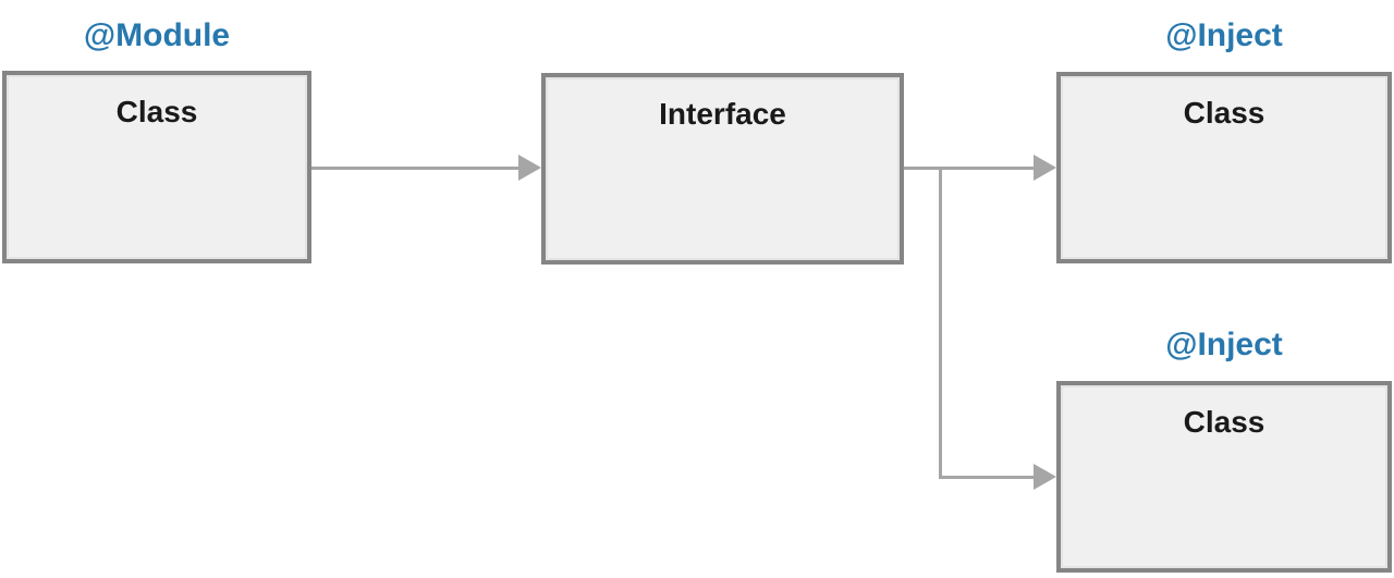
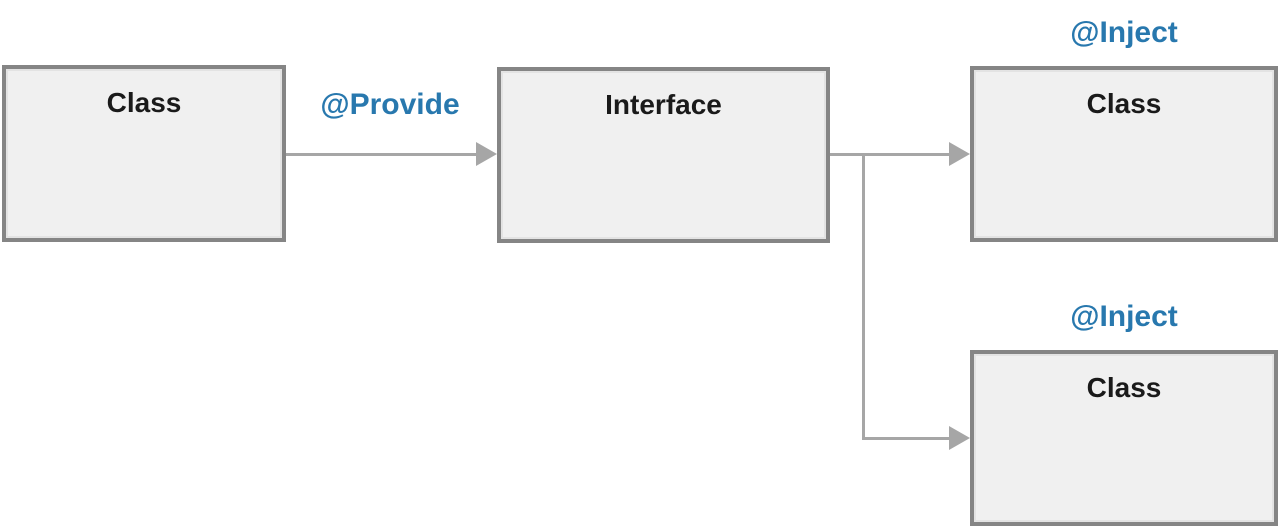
- @Module
  @Inject
  @Inject
  Class
  Interface
  Class
  Class
+ @Provide
